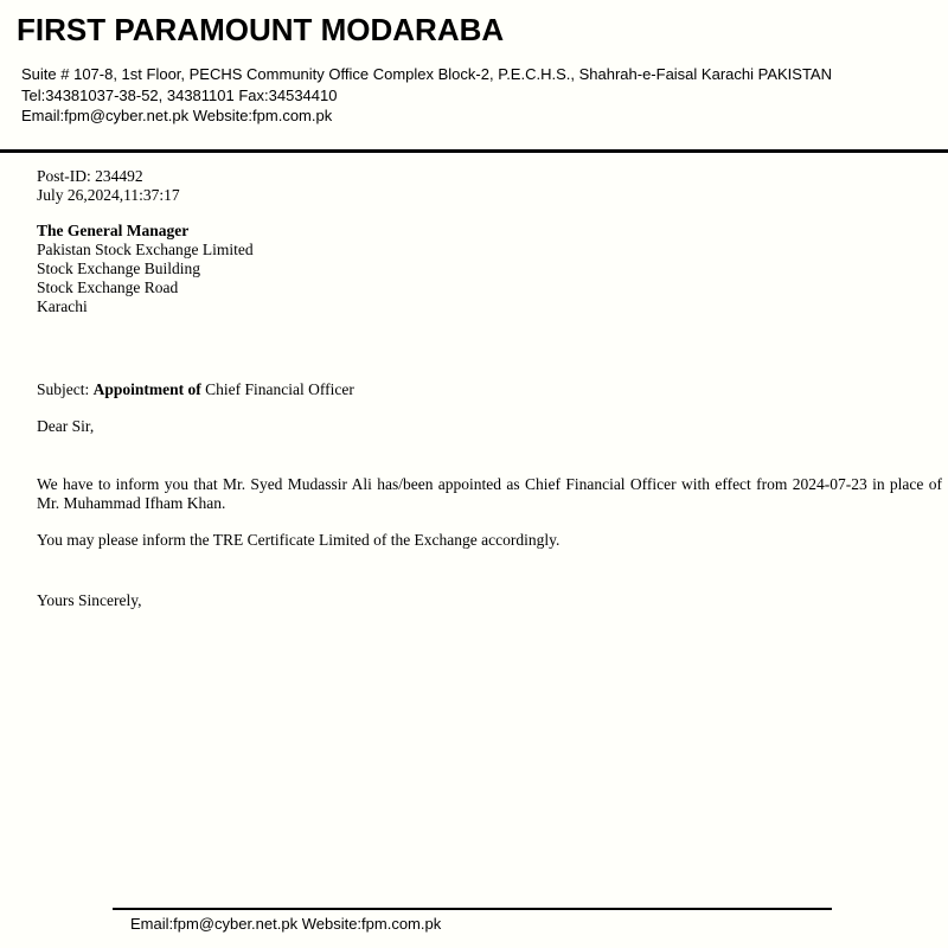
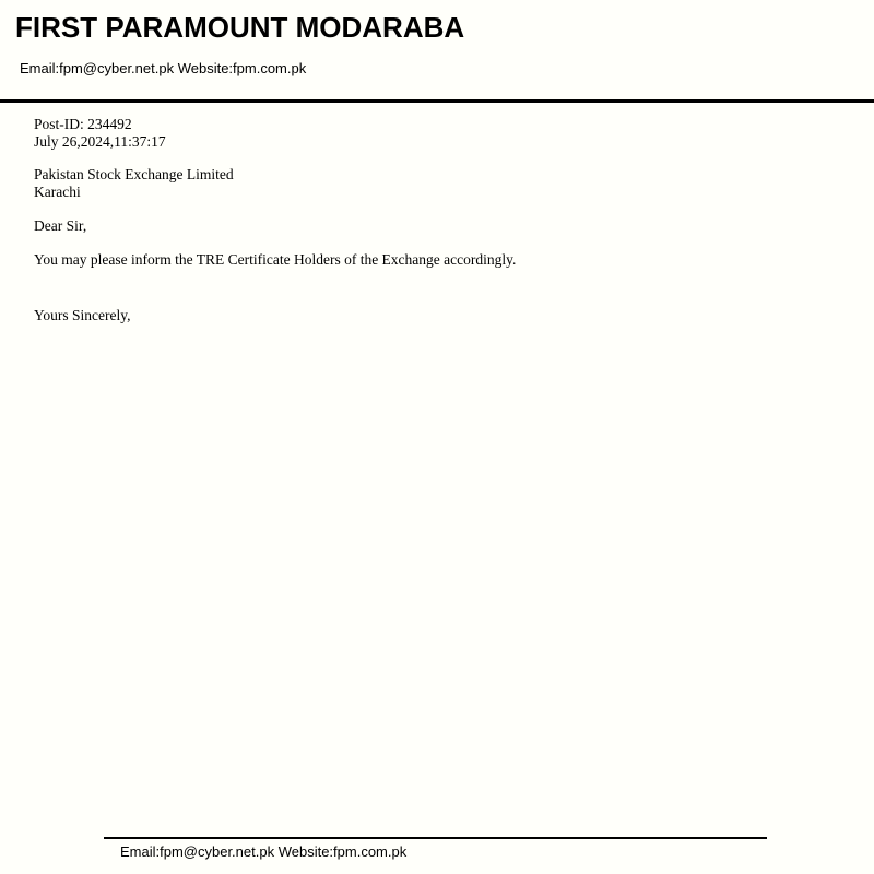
  FIRST PARAMOUNT MODARABA
- Suite # 107-8, 1st Floor, PECHS Community Office Complex Block-2, P.E.C.H.S., Shahrah-e-Faisal Karachi PAKISTAN
- Tel:34381037-38-52, 34381101 Fax:34534410
  Email:fpm@cyber.net.pk Website:fpm.com.pk
  Post-ID: 234492
  July 26,2024,11:37:17
- The General Manager
  Pakistan Stock Exchange Limited
- Stock Exchange Building
- Stock Exchange Road
  Karachi
- Subject: Appointment of Chief Financial Officer
  Dear Sir,
- We have to inform you that Mr. Syed Mudassir Ali has/been appointed as Chief Financial Officer with effect from 2024-07-23 in place of Mr. Muhammad Ifham Khan.
- You may please inform the TRE Certificate Limited of the Exchange accordingly.
+ You may please inform the TRE Certificate Holders of the Exchange accordingly.
  Yours Sincerely,
  Email:fpm@cyber.net.pk Website:fpm.com.pk
